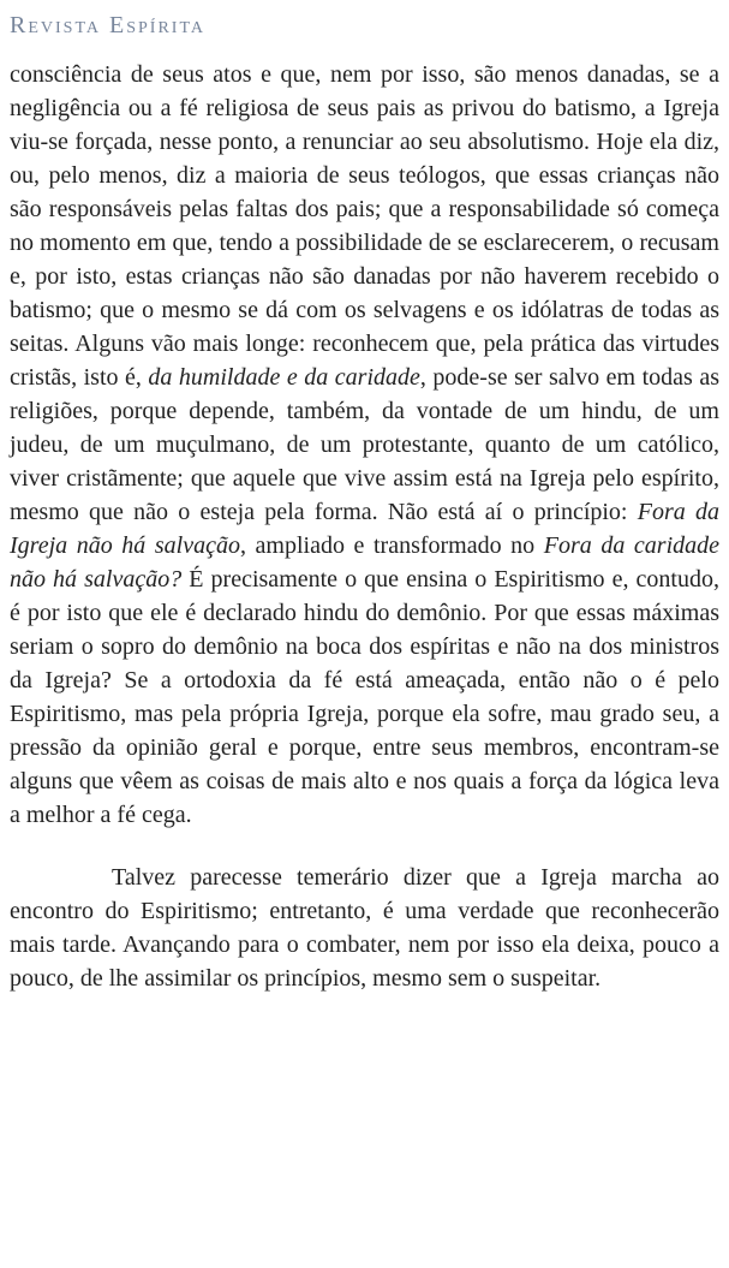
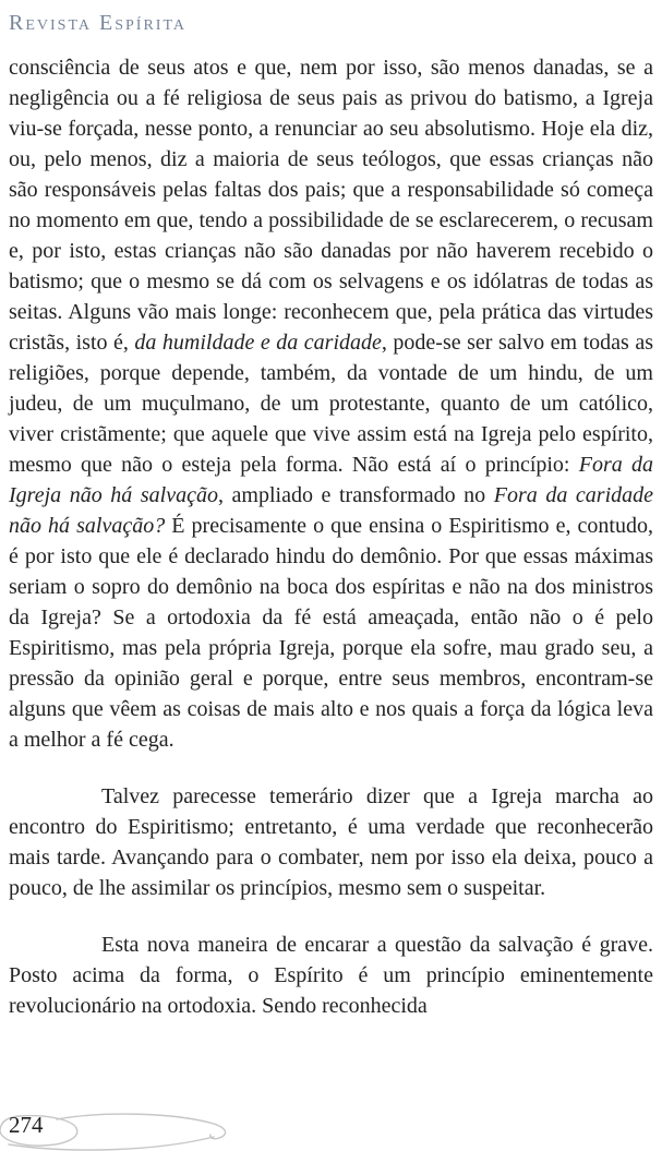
  Revista Espírita
  consciência de seus atos e que, nem por isso, são menos danadas, se a negligência ou a fé religiosa de seus pais as privou do batismo, a Igreja viu-se forçada, nesse ponto, a renunciar ao seu absolutismo. Hoje ela diz, ou, pelo menos, diz a maioria de seus teólogos, que essas crianças não são responsáveis pelas faltas dos pais; que a responsabilidade só começa no momento em que, tendo a possibilidade de se esclarecerem, o recusam e, por isto, estas crianças não são danadas por não haverem recebido o batismo; que o mesmo se dá com os selvagens e os idólatras de todas as seitas. Alguns vão mais longe: reconhecem que, pela prática das virtudes cristãs, isto é, da humildade e da caridade, pode-se ser salvo em todas as religiões, porque depende, também, da vontade de um hindu, de um judeu, de um muçulmano, de um protestante, quanto de um católico, viver cristãmente; que aquele que vive assim está na Igreja pelo espírito, mesmo que não o esteja pela forma. Não está aí o princípio: Fora da Igreja não há salvação, ampliado e transformado no Fora da caridade não há salvação? É precisamente o que ensina o Espiritismo e, contudo, é por isto que ele é declarado hindu do demônio. Por que essas máximas seriam o sopro do demônio na boca dos espíritas e não na dos ministros da Igreja? Se a ortodoxia da fé está ameaçada, então não o é pelo Espiritismo, mas pela própria Igreja, porque ela sofre, mau grado seu, a pressão da opinião geral e porque, entre seus membros, encontram-se alguns que vêem as coisas de mais alto e nos quais a força da lógica leva a melhor a fé cega.
  Talvez parecesse temerário dizer que a Igreja marcha ao encontro do Espiritismo; entretanto, é uma verdade que reconhecerão mais tarde. Avançando para o combater, nem por isso ela deixa, pouco a pouco, de lhe assimilar os princípios, mesmo sem o suspeitar.
+ Esta nova maneira de encarar a questão da salvação é grave. Posto acima da forma, o Espírito é um princípio eminentemente revolucionário na ortodoxia. Sendo reconhecida
+ 274
